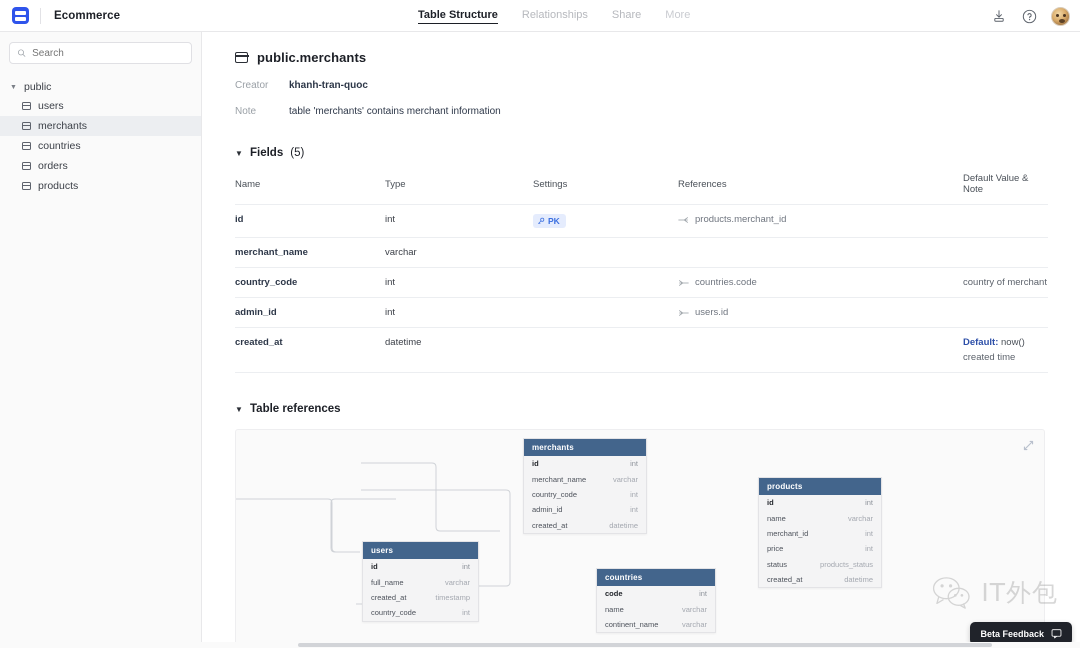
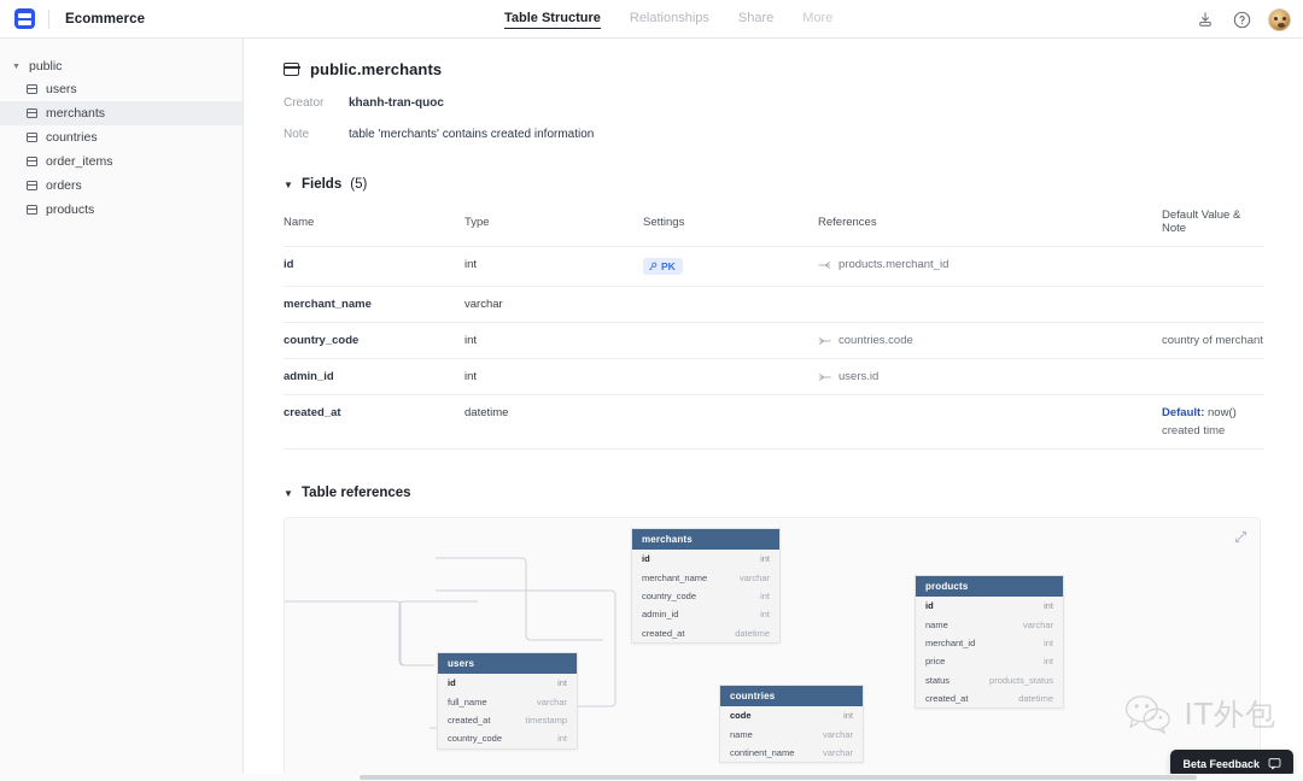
  Ecommerce
  Table Structure
  Relationships
  Share
  More
- Search
  public
  users
  merchants
  countries
+ order_items
  orders
  products
  public.merchants
  Creator
  khanh-tran-quoc
  Note
- table 'merchants' contains merchant information
+ table 'merchants' contains created information
  ▼
  Fields
  (5)
  Name	Type	Settings	References	Default Value & Note
  id	int	PK	products.merchant_id
  merchant_name	varchar
  country_code	int		countries.code	country of merchant
  admin_id	int		users.id
  created_at	datetime			Default: now() created time
  ▼
  Table references
  merchants
  id
  int
  merchant_name
  varchar
  country_code
  int
  admin_id
  int
  created_at
  datetime
  products
  id
  int
  name
  varchar
  merchant_id
  int
  price
  int
  status
  products_status
  created_at
  datetime
  users
  id
  int
  full_name
  varchar
  created_at
  timestamp
  country_code
  int
  countries
  code
  int
  name
  varchar
  continent_name
  varchar
  IT外包
  Beta Feedback
